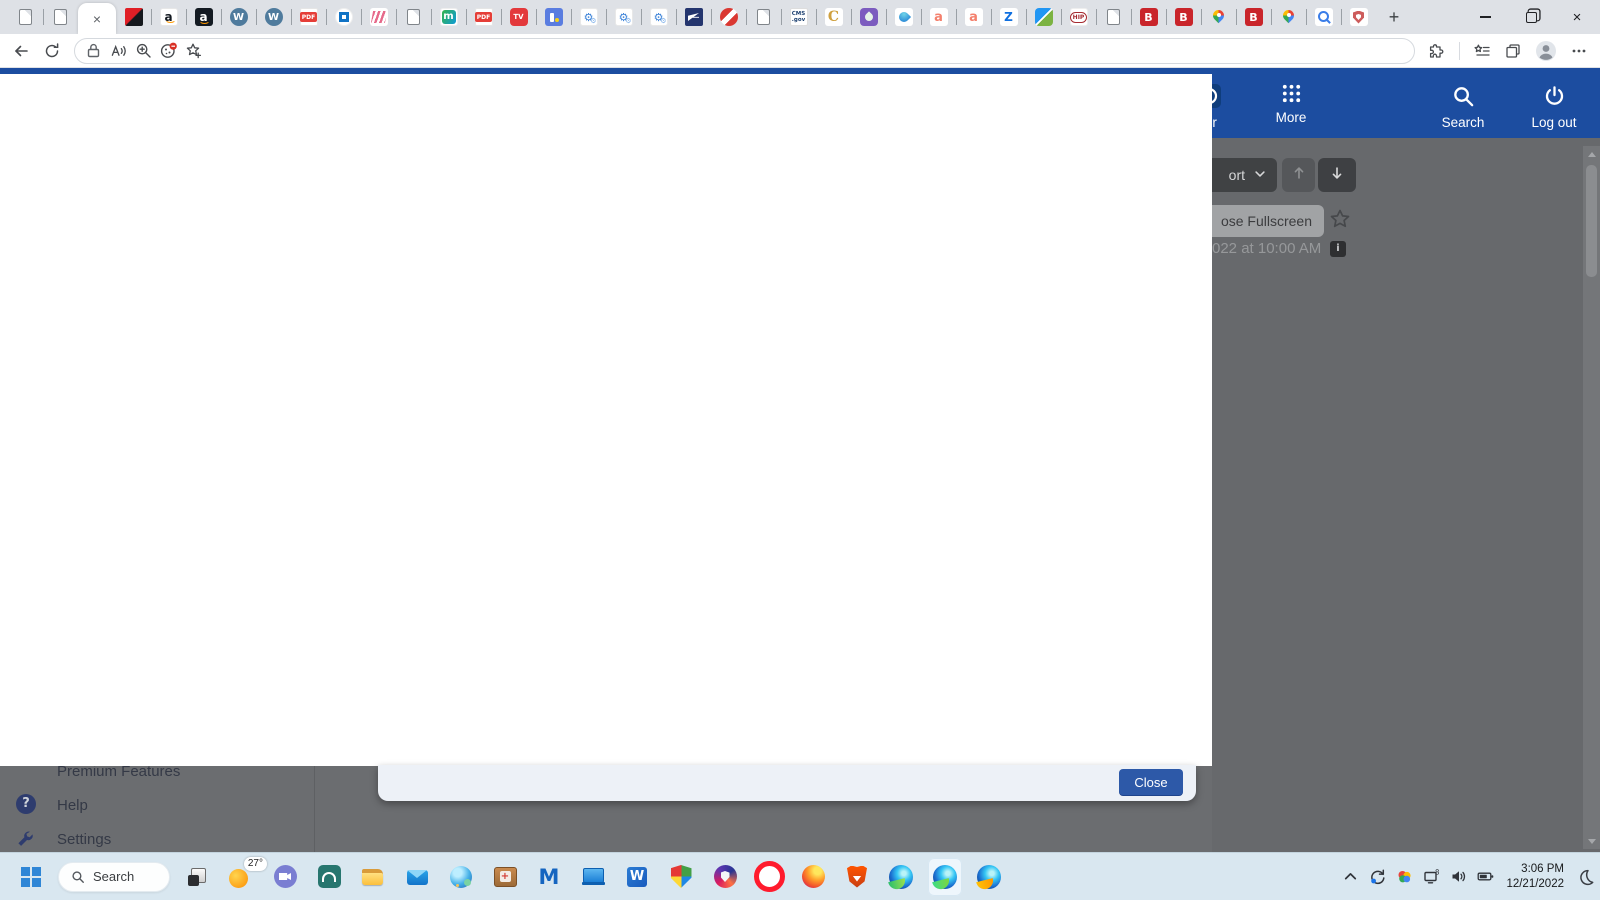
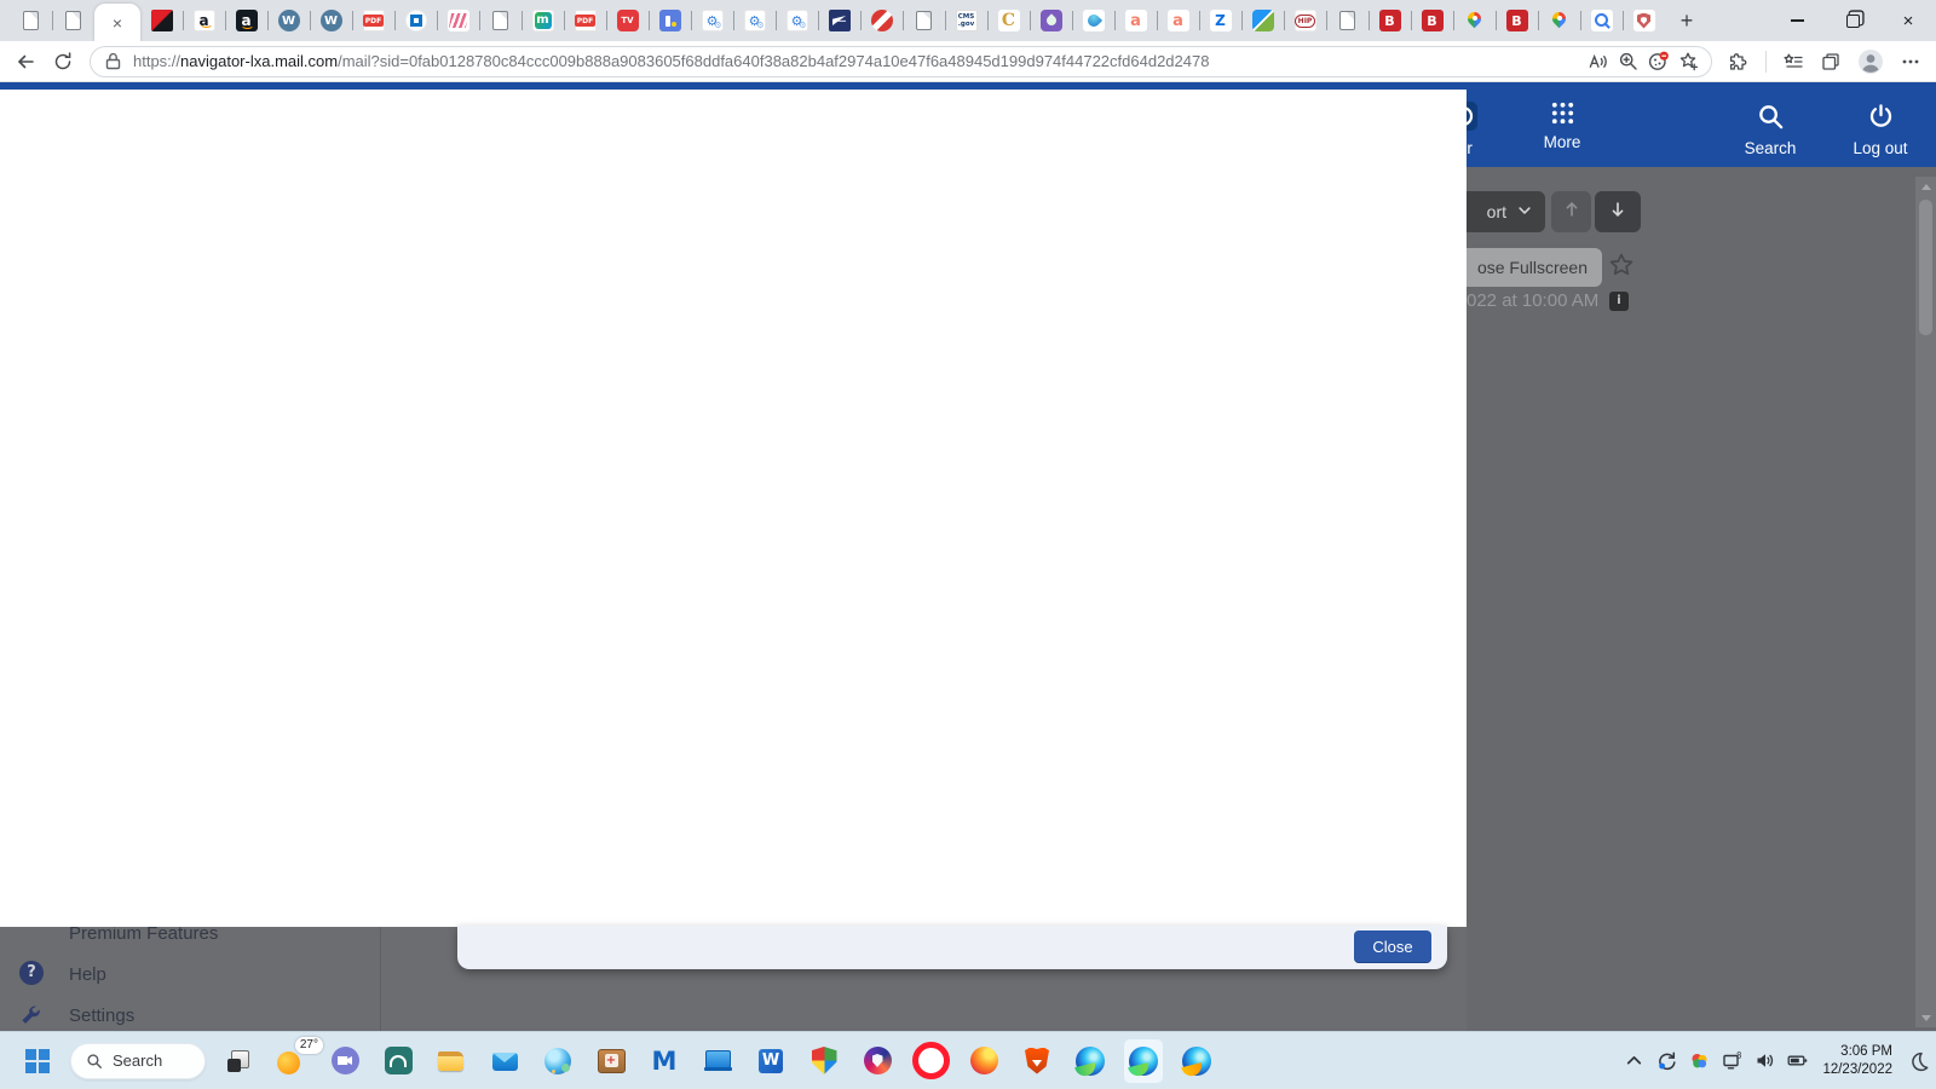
  ×
  +
  ×
+ https://navigator-lxa.mail.com/mail?sid=0fab0128780c84ccc009b888a9083605f68ddfa640f38a82b4af2974a10e47f6a48945d199d974f44722cfd64d2d2478
  More
  Search
  Log out
  ort
  ose Fullscreen
  022 at 10:00 AM
  i
  Premium Features
  ?
  Help
  Settings
  Close
  Search
  27°
  8
  3:06 PM
- 12/21/2022
+ 12/23/2022
